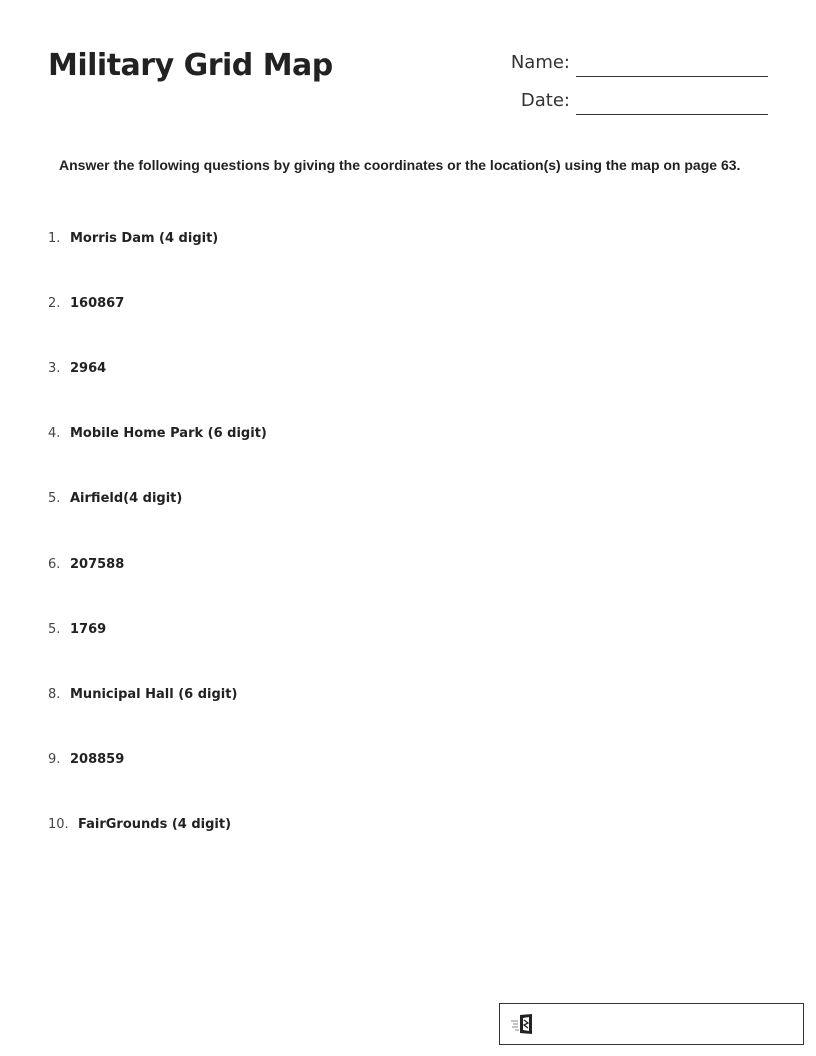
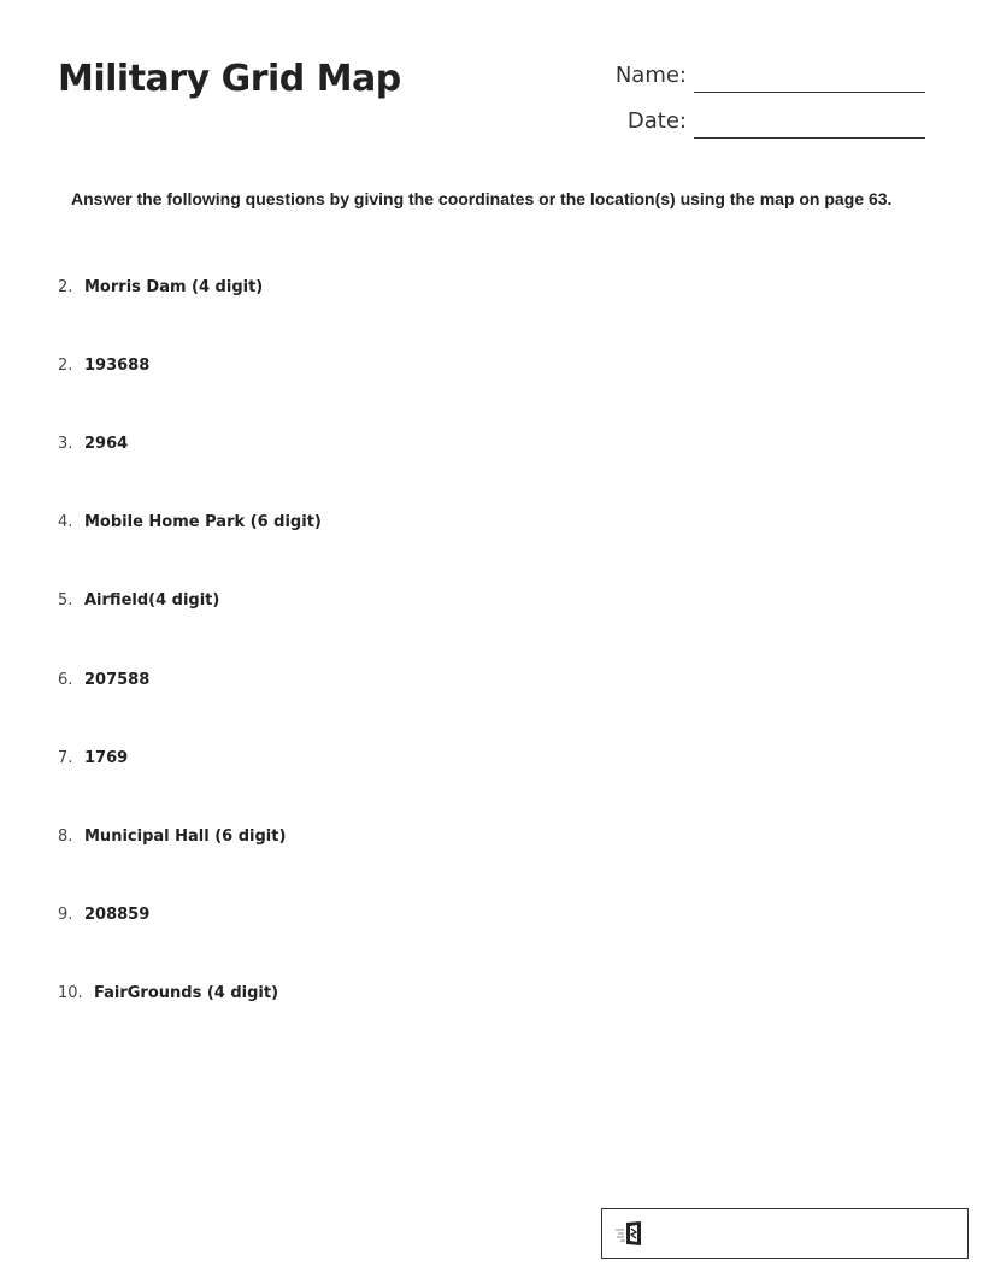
  Military Grid Map
  Name:
  Date:
  Answer the following questions by giving the coordinates or the location(s) using the map on page 63.
- 1. Morris Dam (4 digit)
+ 2. Morris Dam (4 digit)
- 2. 160867
+ 2. 193688
  3. 2964
  4. Mobile Home Park (6 digit)
  5. Airfield(4 digit)
  6. 207588
- 5. 1769
+ 7. 1769
  8. Municipal Hall (6 digit)
  9. 208859
  10. FairGrounds (4 digit)
